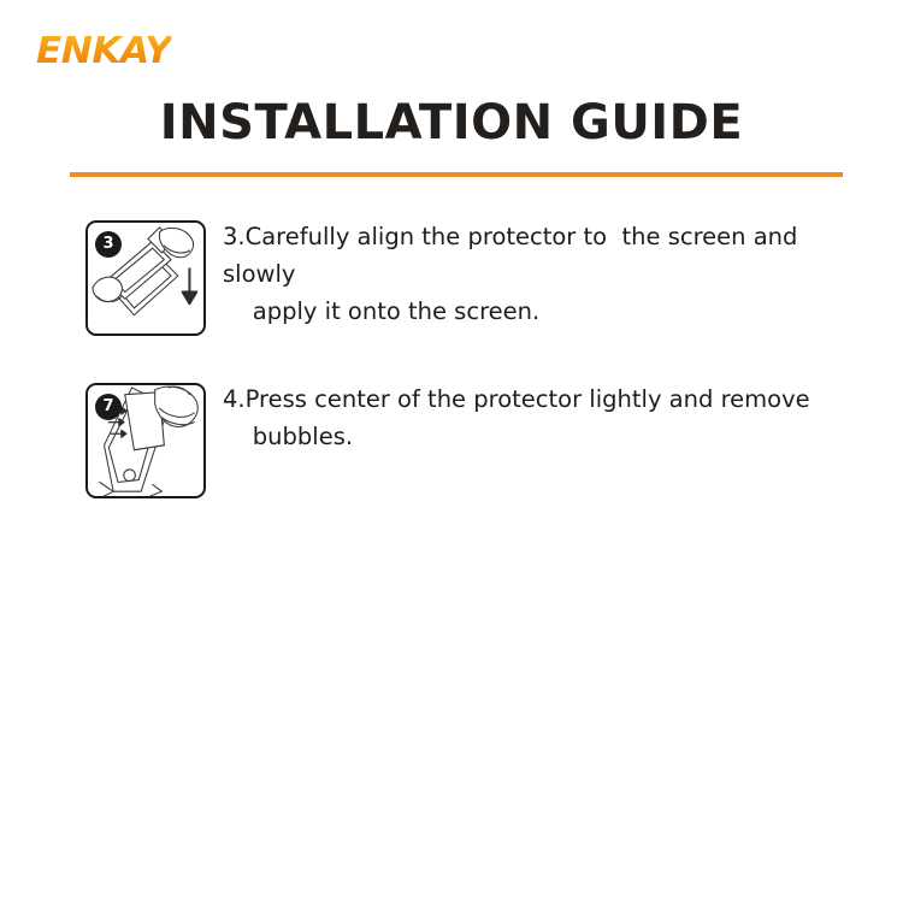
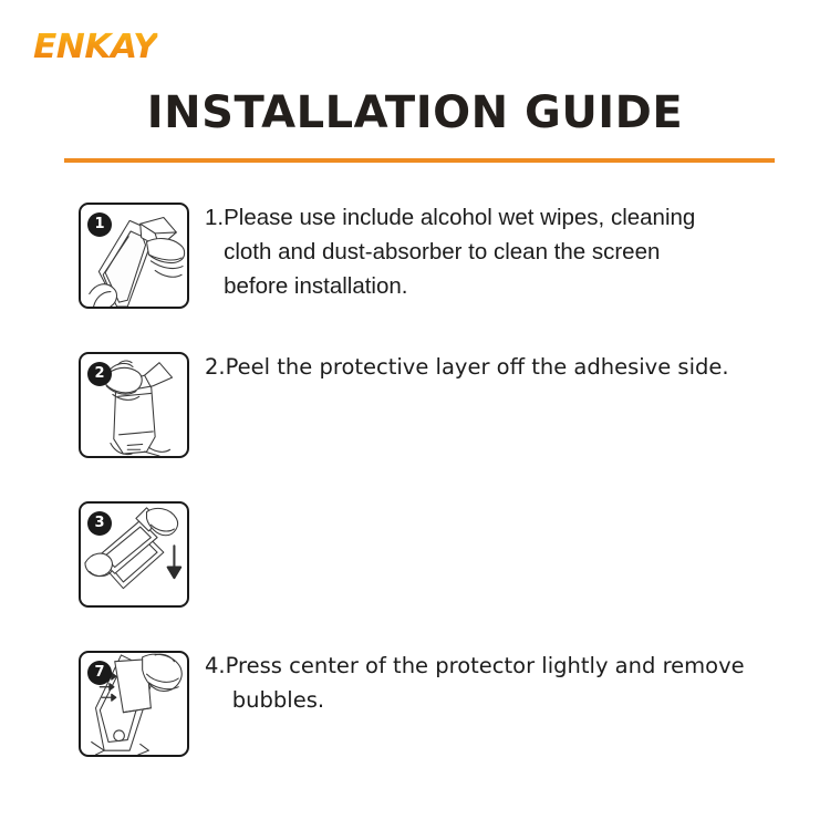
  ENKAY
  INSTALLATION GUIDE
+ 1
+ 1.Please use include alcohol wet wipes, cleaning
+ cloth and dust-absorber to clean the screen
+ before installation.
+ 2
+ 2.Peel the protective layer off the adhesive side.
  3
- 3.Carefully align the protector to the screen and slowly
- apply it onto the screen.
  7
  4.Press center of the protector lightly and remove
  bubbles.
